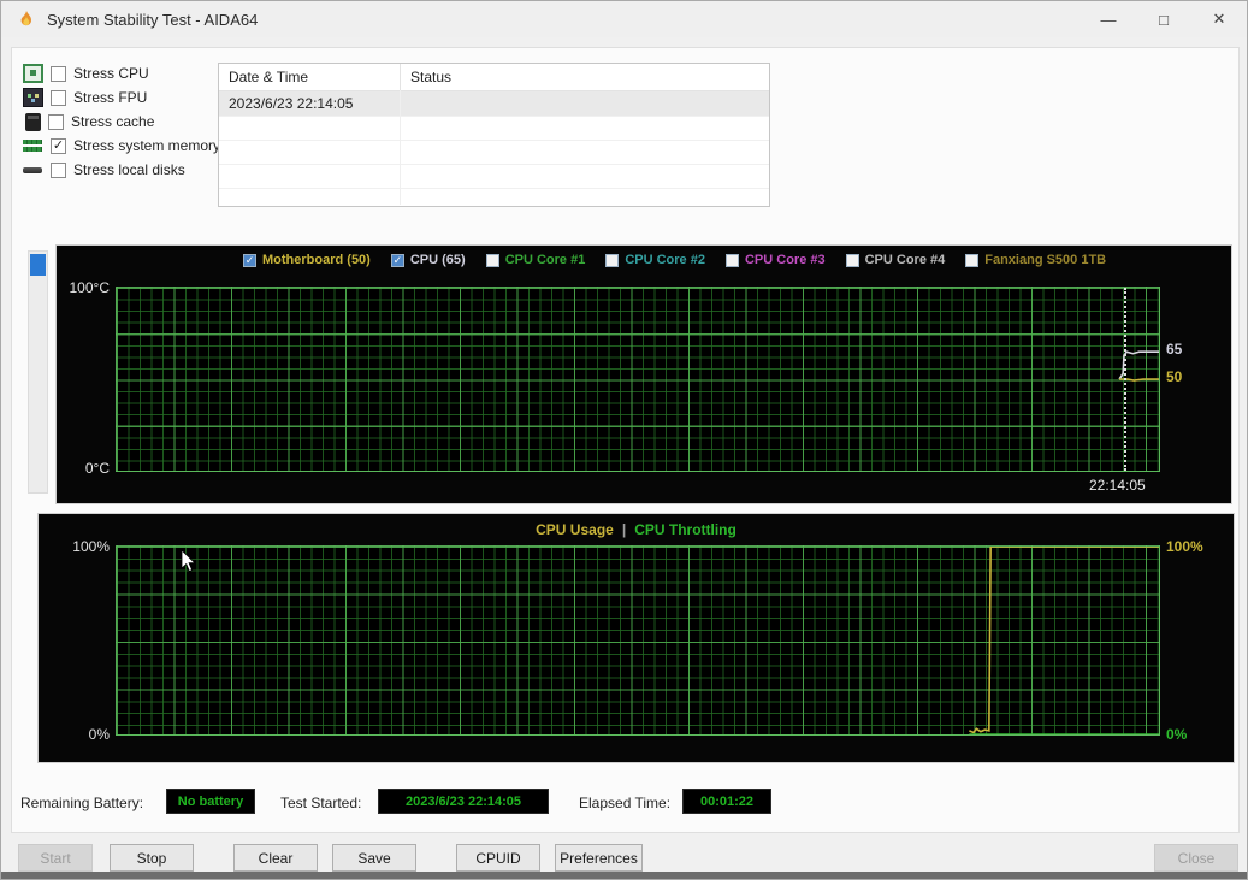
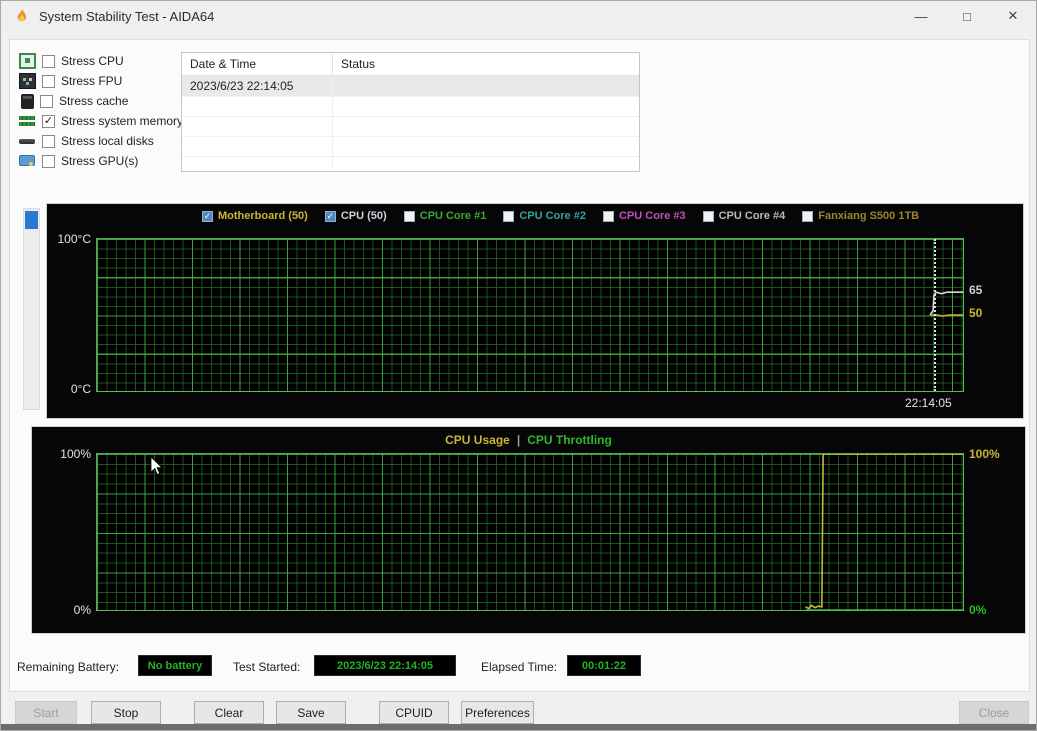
  System Stability Test - AIDA64
  —
  □
  ✕
  Stress CPU
  Stress FPU
  Stress cache
  ✓
  Stress system memor
  Stress local disks
+ Stress GPU(s)
  Date & Time
  Status
  2023/6/23 22:14:05
  ✓
  Motherboard (50)
  ✓
- CPU (65)
+ CPU (50)
  CPU Core #1
  CPU Core #2
  CPU Core #3
  CPU Core #4
  Fanxiang S500 1TB
  100°C
  0°C
  65
  50
  22:14:05
  CPU Usage
  |
  CPU Throttling
  100%
  0%
  100%
  0%
  Remaining Battery:
  No battery
  Test Started:
  2023/6/23 22:14:05
  Elapsed Time:
  00:01:22
  Start
  Stop
  Clear
  Save
  CPUID
  Preferences
  Close
